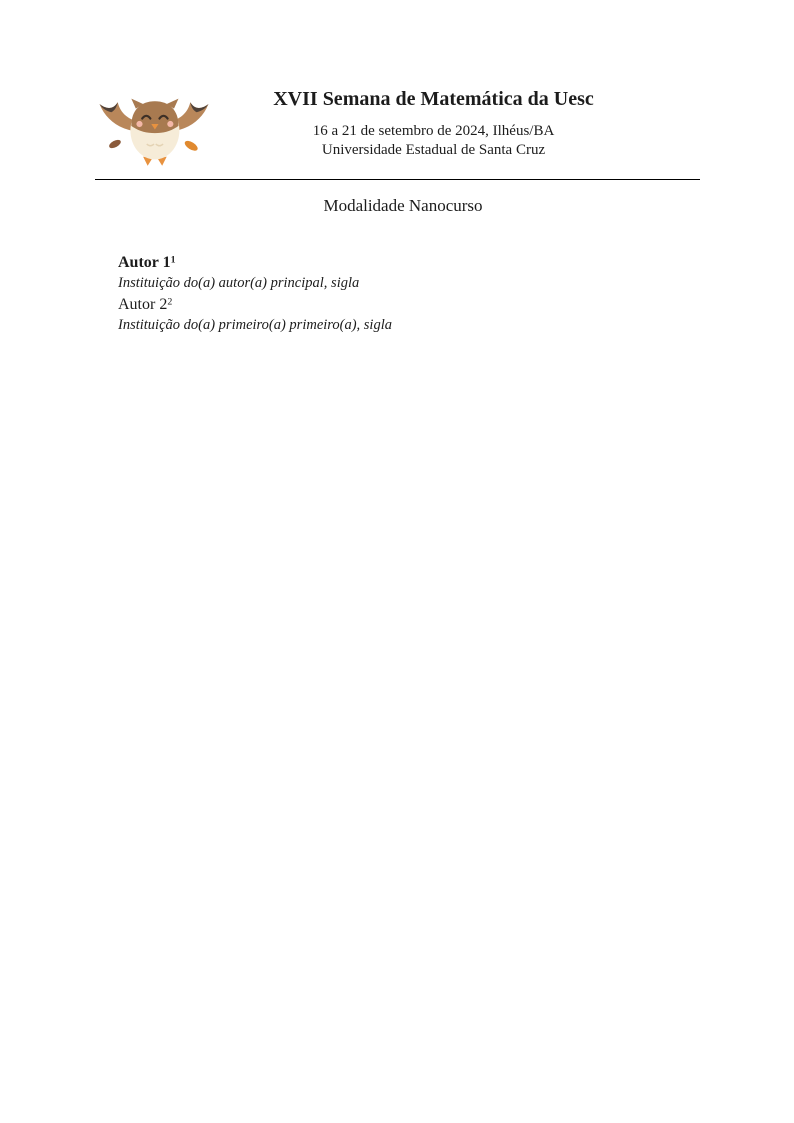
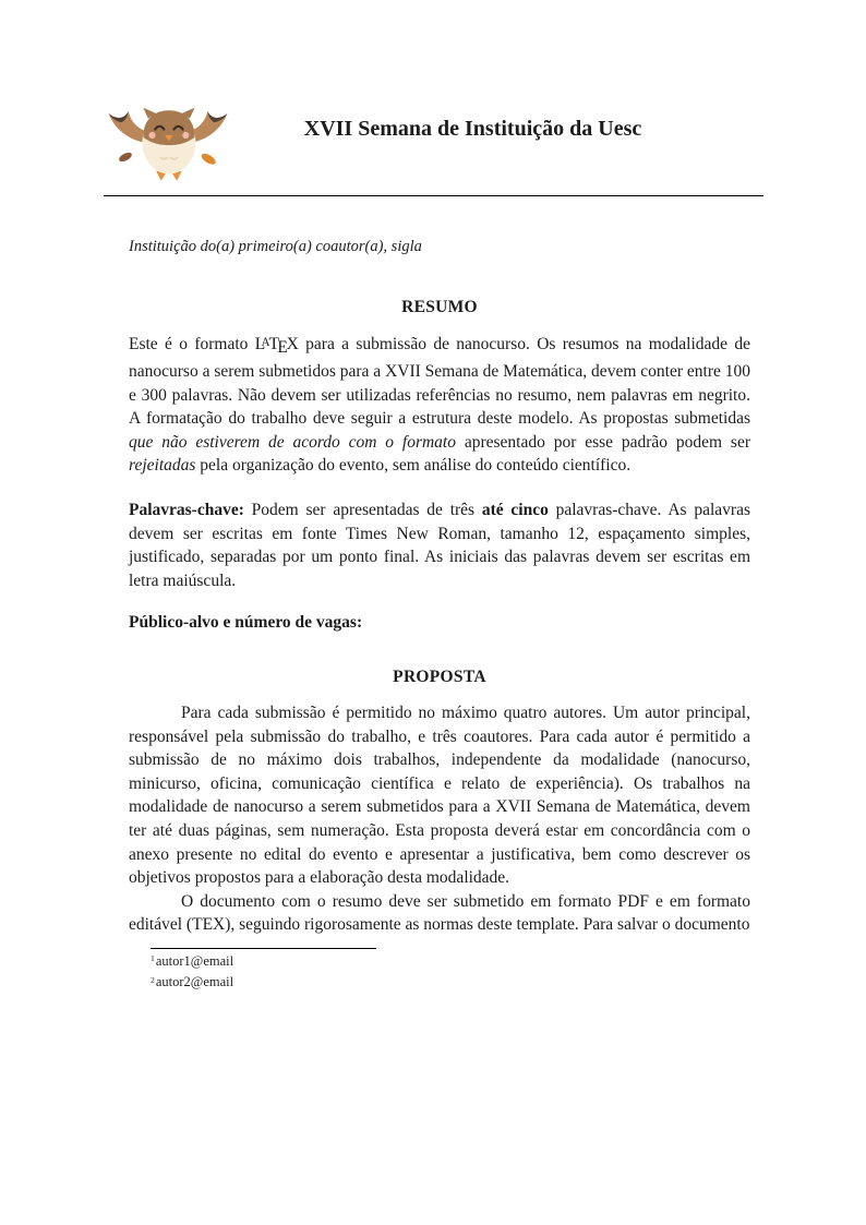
- XVII Semana de Matemática da Uesc
+ XVII Semana de Instituição da Uesc
- 16 a 21 de setembro de 2024, Ilhéus/BA
- Universidade Estadual de Santa Cruz
- Modalidade Nanocurso
- Autor 11
- Instituição do(a) autor(a) principal, sigla
- Autor 22
- Instituição do(a) primeiro(a) primeiro(a), sigla
+ Instituição do(a) primeiro(a) coautor(a), sigla
+ RESUMO
+ Este é o formato LATEX para a submissão de nanocurso. Os resumos na modalidade de nanocurso a serem submetidos para a XVII Semana de Matemática, devem conter entre 100 e 300 palavras. Não devem ser utilizadas referências no resumo, nem palavras em negrito. A formatação do trabalho deve seguir a estrutura deste modelo. As propostas submetidas que não estiverem de acordo com o formato apresentado por esse padrão podem ser rejeitadas pela organização do evento, sem análise do conteúdo científico.
+ Palavras-chave: Podem ser apresentadas de três até cinco palavras-chave. As palavras devem ser escritas em fonte Times New Roman, tamanho 12, espaçamento simples, justificado, separadas por um ponto final. As iniciais das palavras devem ser escritas em letra maiúscula.
+ Público-alvo e número de vagas:
+ PROPOSTA
+ Para cada submissão é permitido no máximo quatro autores. Um autor principal, responsável pela submissão do trabalho, e três coautores. Para cada autor é permitido a submissão de no máximo dois trabalhos, independente da modalidade (nanocurso, minicurso, oficina, comunicação científica e relato de experiência). Os trabalhos na modalidade de nanocurso a serem submetidos para a XVII Semana de Matemática, devem ter até duas páginas, sem numeração. Esta proposta deverá estar em concordância com o anexo presente no edital do evento e apresentar a justificativa, bem como descrever os objetivos propostos para a elaboração desta modalidade.
+ O documento com o resumo deve ser submetido em formato PDF e em formato editável (TEX), seguindo rigorosamente as normas deste template. Para salvar o documento
+ 1autor1@email
+ 2autor2@email
